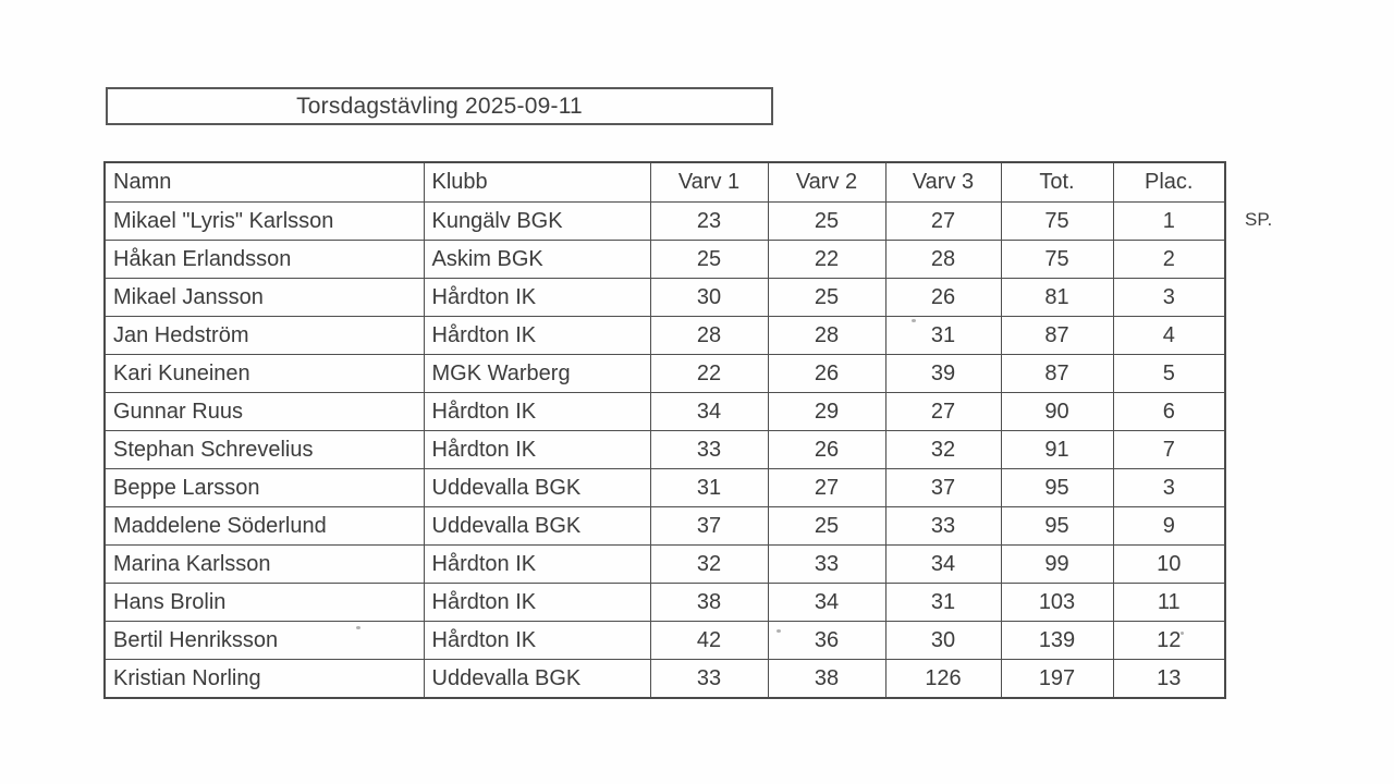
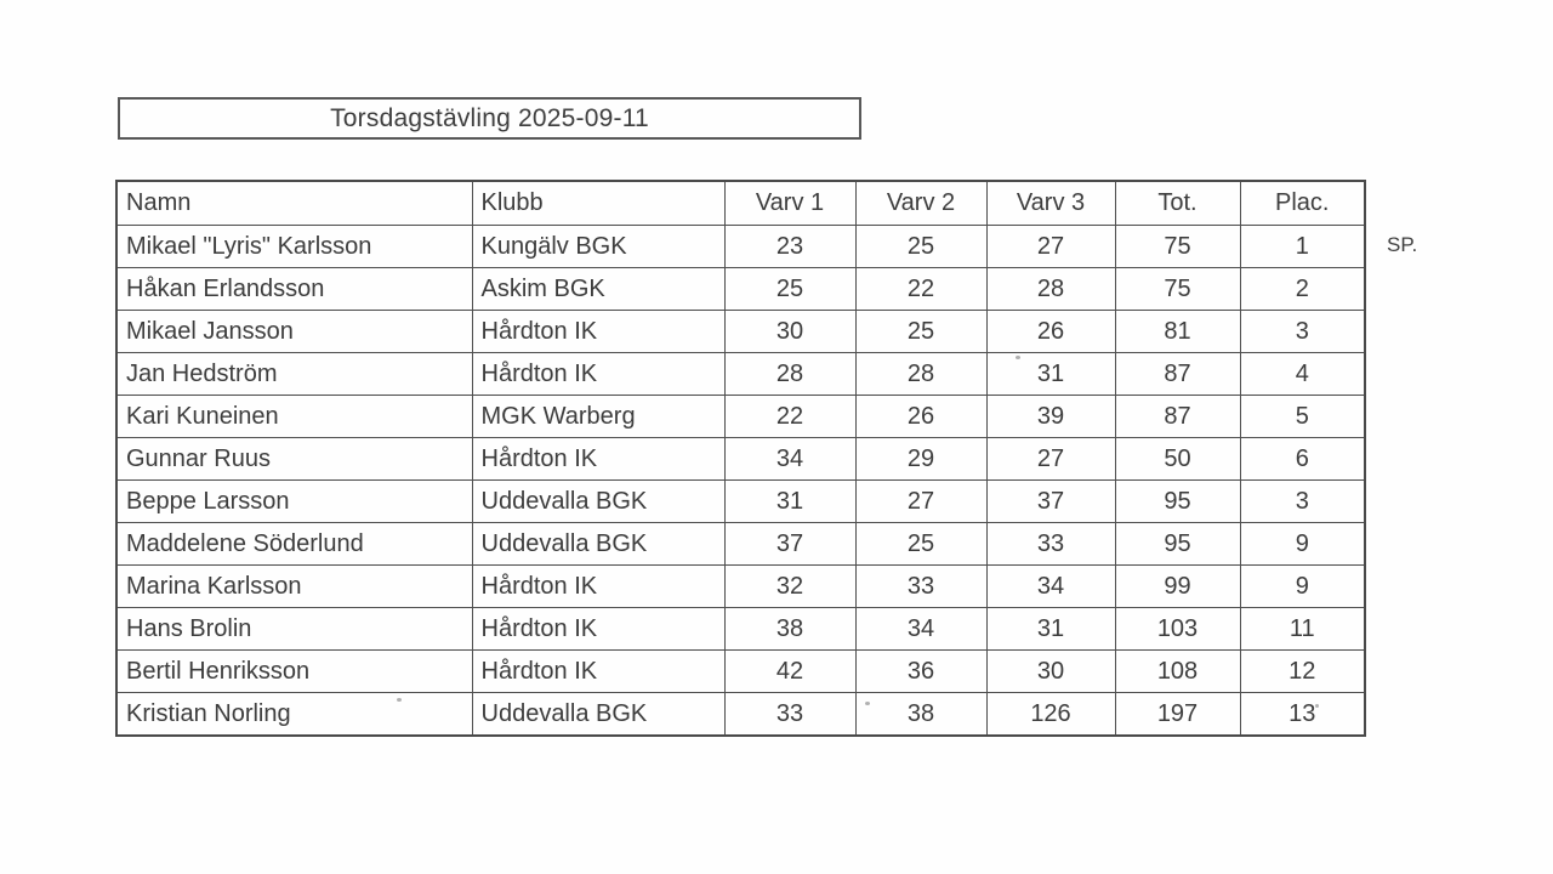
  Torsdagstävling 2025-09-11
  Namn	Klubb	Varv 1	Varv 2	Varv 3	Tot.	Plac.
  Mikael "Lyris" Karlsson	Kungälv BGK	23	25	27	75	1
  Håkan Erlandsson	Askim BGK	25	22	28	75	2
  Mikael Jansson	Hårdton IK	30	25	26	81	3
  Jan Hedström	Hårdton IK	28	28	31	87	4
  Kari Kuneinen	MGK Warberg	22	26	39	87	5
- Gunnar Ruus	Hårdton IK	34	29	27	90	6
+ Gunnar Ruus	Hårdton IK	34	29	27	50	6
- Stephan Schrevelius	Hårdton IK	33	26	32	91	7
  Beppe Larsson	Uddevalla BGK	31	27	37	95	3
  Maddelene Söderlund	Uddevalla BGK	37	25	33	95	9
- Marina Karlsson	Hårdton IK	32	33	34	99	10
+ Marina Karlsson	Hårdton IK	32	33	34	99	9
  Hans Brolin	Hårdton IK	38	34	31	103	11
- Bertil Henriksson	Hårdton IK	42	36	30	139	12
+ Bertil Henriksson	Hårdton IK	42	36	30	108	12
  Kristian Norling	Uddevalla BGK	33	38	126	197	13
  SP.
